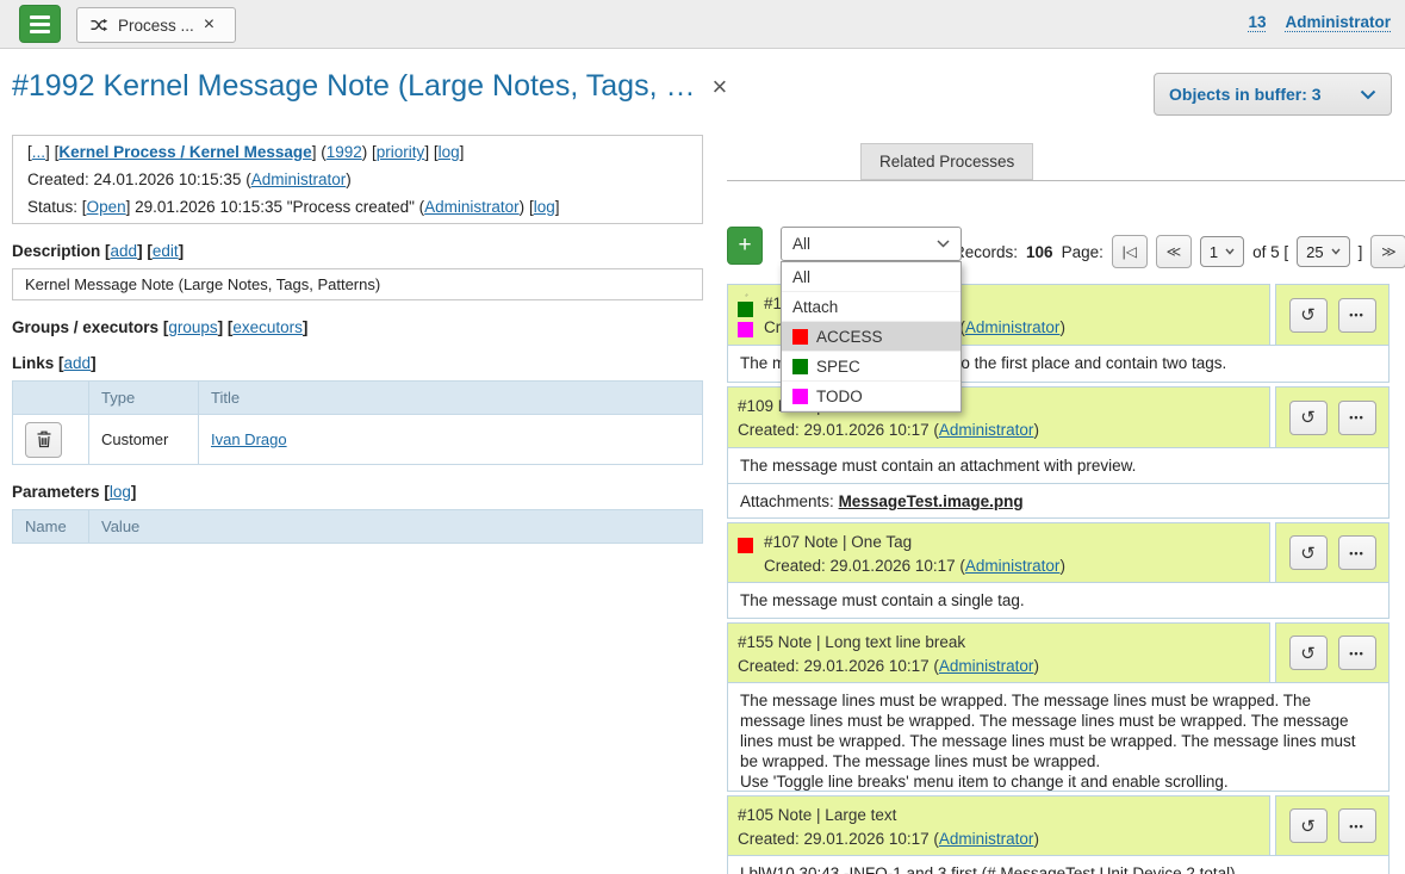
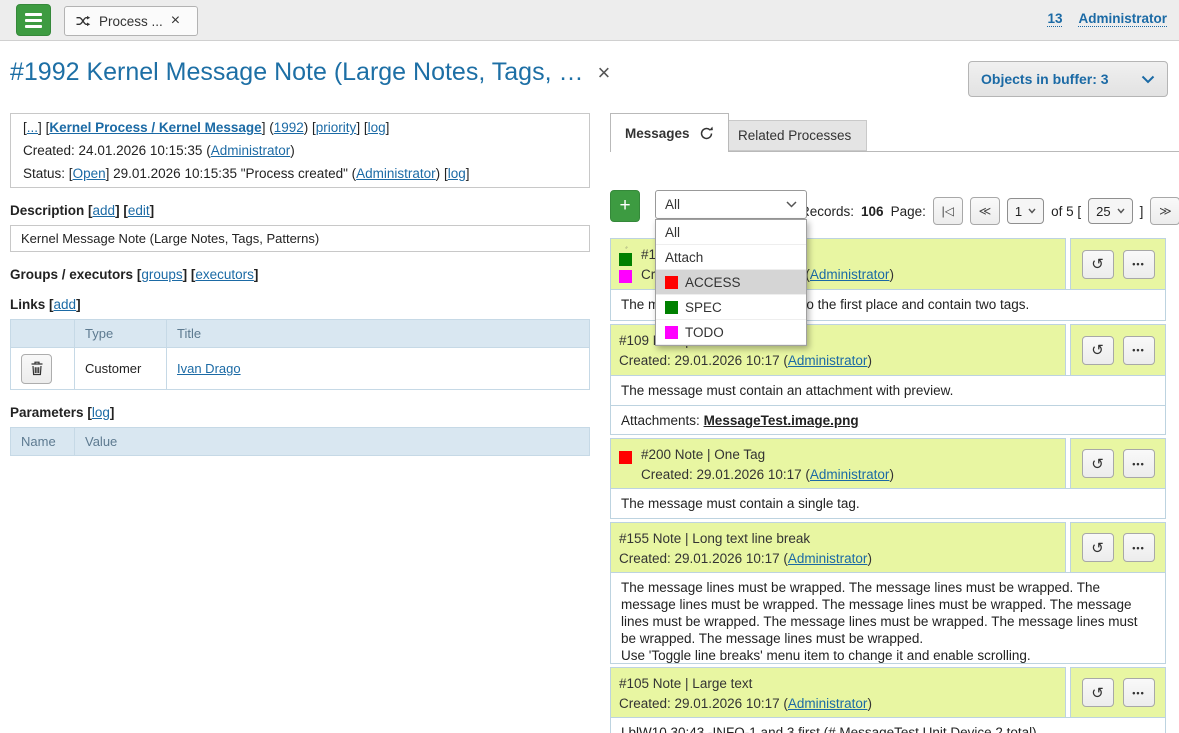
  Process ...
  ×
  13
  Administrator
  #1992 Kernel Message Note (Large Notes, Tags, …
  ×
  Objects in buffer: 3
  [...] [Kernel Process / Kernel Message] (1992) [priority] [log]
  Created: 24.01.2026 10:15:35 (Administrator)
  Status: [Open] 29.01.2026 10:15:35 "Process created" (Administrator) [log]
  Description [add] [edit]
  Kernel Message Note (Large Notes, Tags, Patterns)
  Groups / executors [groups] [executors]
  Links [add]
  	Type	Title
  	Customer	Ivan Drago
  Parameters [log]
  Name	Value
+ Messages
  Related Processes
  +
  ecords:
  106
  Page:
  |◁
  ≪
  1
  of 5 [
  25
  ]
  ≫
  ↺
  •••
  Created: 29.01.2026 10:17 (Administrator)
  ↺
  •••
  The message must contain an attachment with preview.
  Attachments: MessageTest.image.png
- #107 Note | One Tag
+ #200 Note | One Tag
  Created: 29.01.2026 10:17 (Administrator)
  ↺
  •••
  The message must contain a single tag.
  #155 Note | Long text line break
  Created: 29.01.2026 10:17 (Administrator)
  ↺
  •••
  The message lines must be wrapped. The message lines must be wrapped. The message lines must be wrapped. The message lines must be wrapped. The message lines must be wrapped. The message lines must be wrapped. The message lines must be wrapped. The message lines must be wrapped.
  Use 'Toggle line breaks' menu item to change it and enable scrolling.
  #105 Note | Large text
  Created: 29.01.2026 10:17 (Administrator)
  ↺
  •••
  All
  All
  Attach
  ACCESS
  SPEC
  TODO
